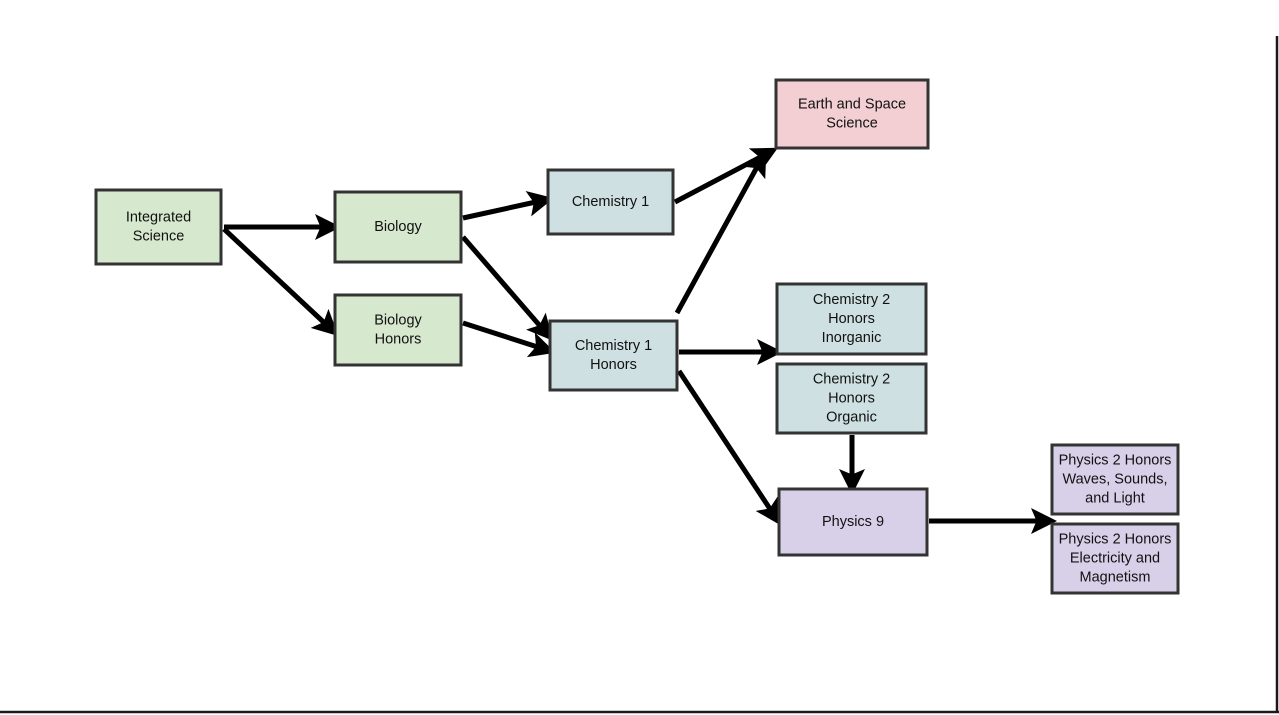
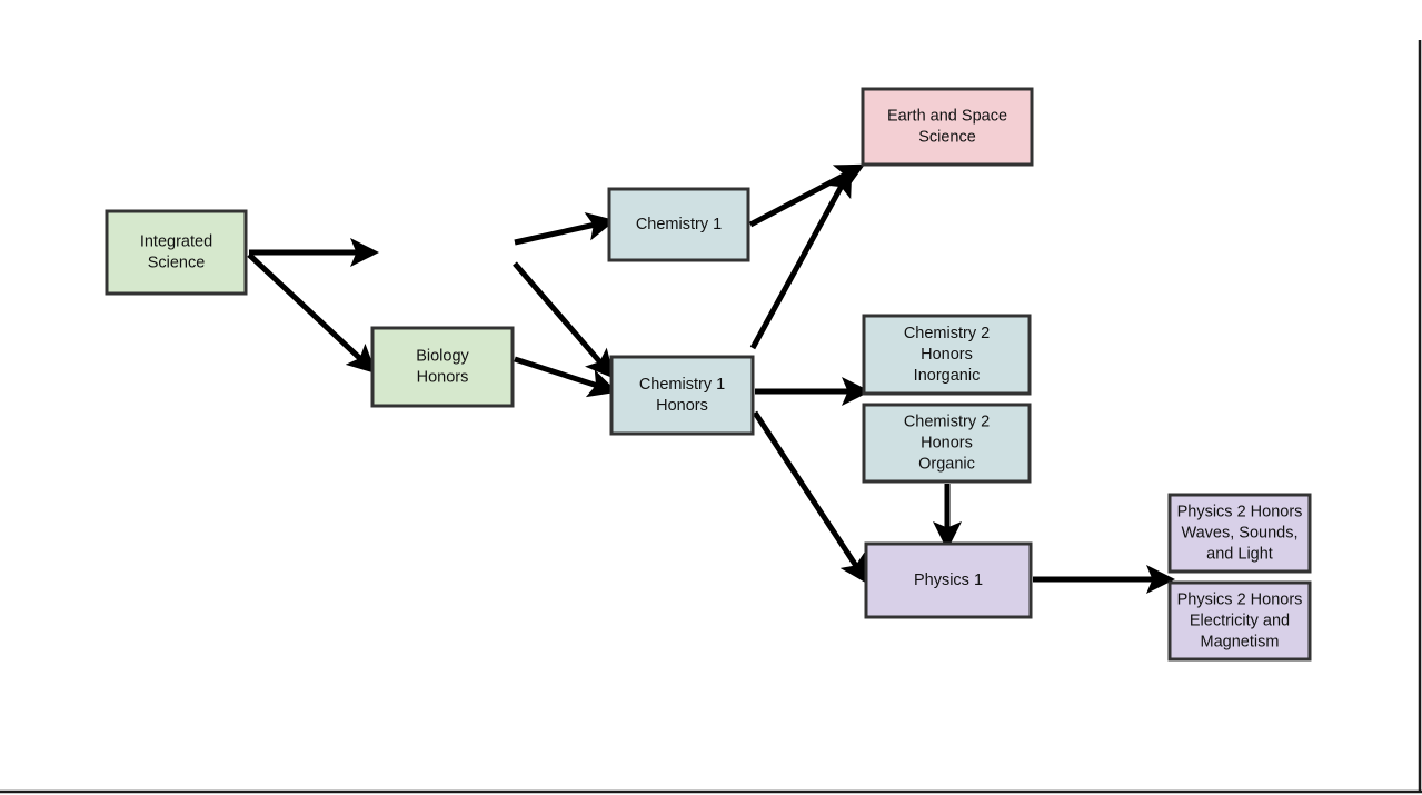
  Integrated Science
- Biology
  Biology Honors
  Chemistry 1
  Chemistry 1 Honors
  Earth and Space Science
  Chemistry 2 Honors Inorganic
  Chemistry 2 Honors Organic
- Physics 9
+ Physics 1
  Physics 2 Honors Waves, Sounds, and Light
  Physics 2 Honors Electricity and Magnetism
